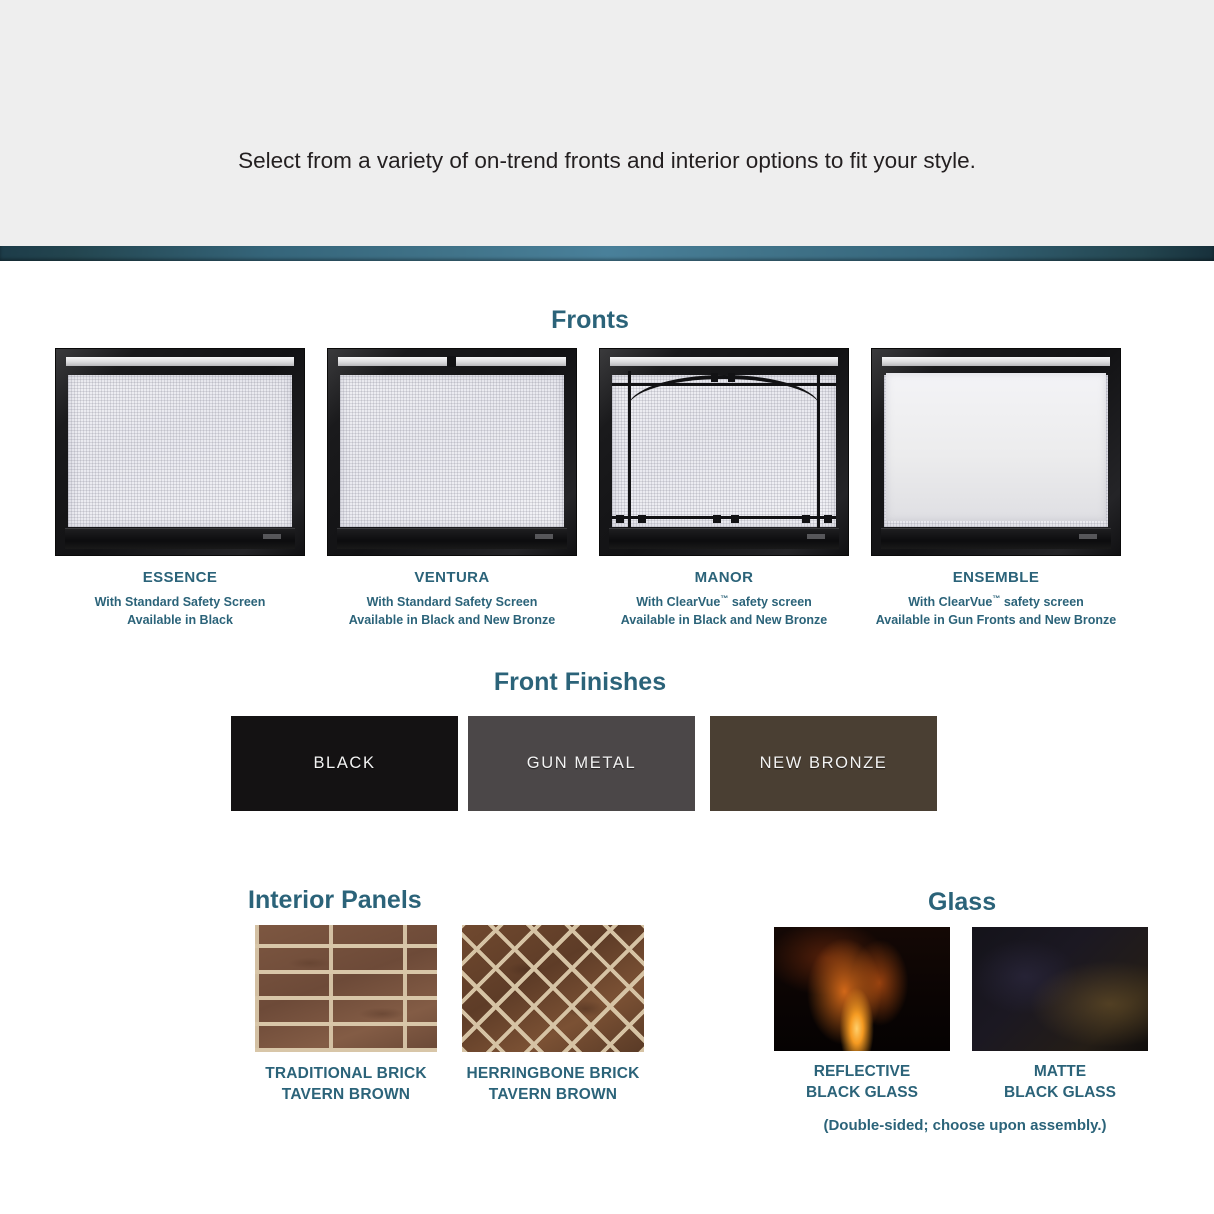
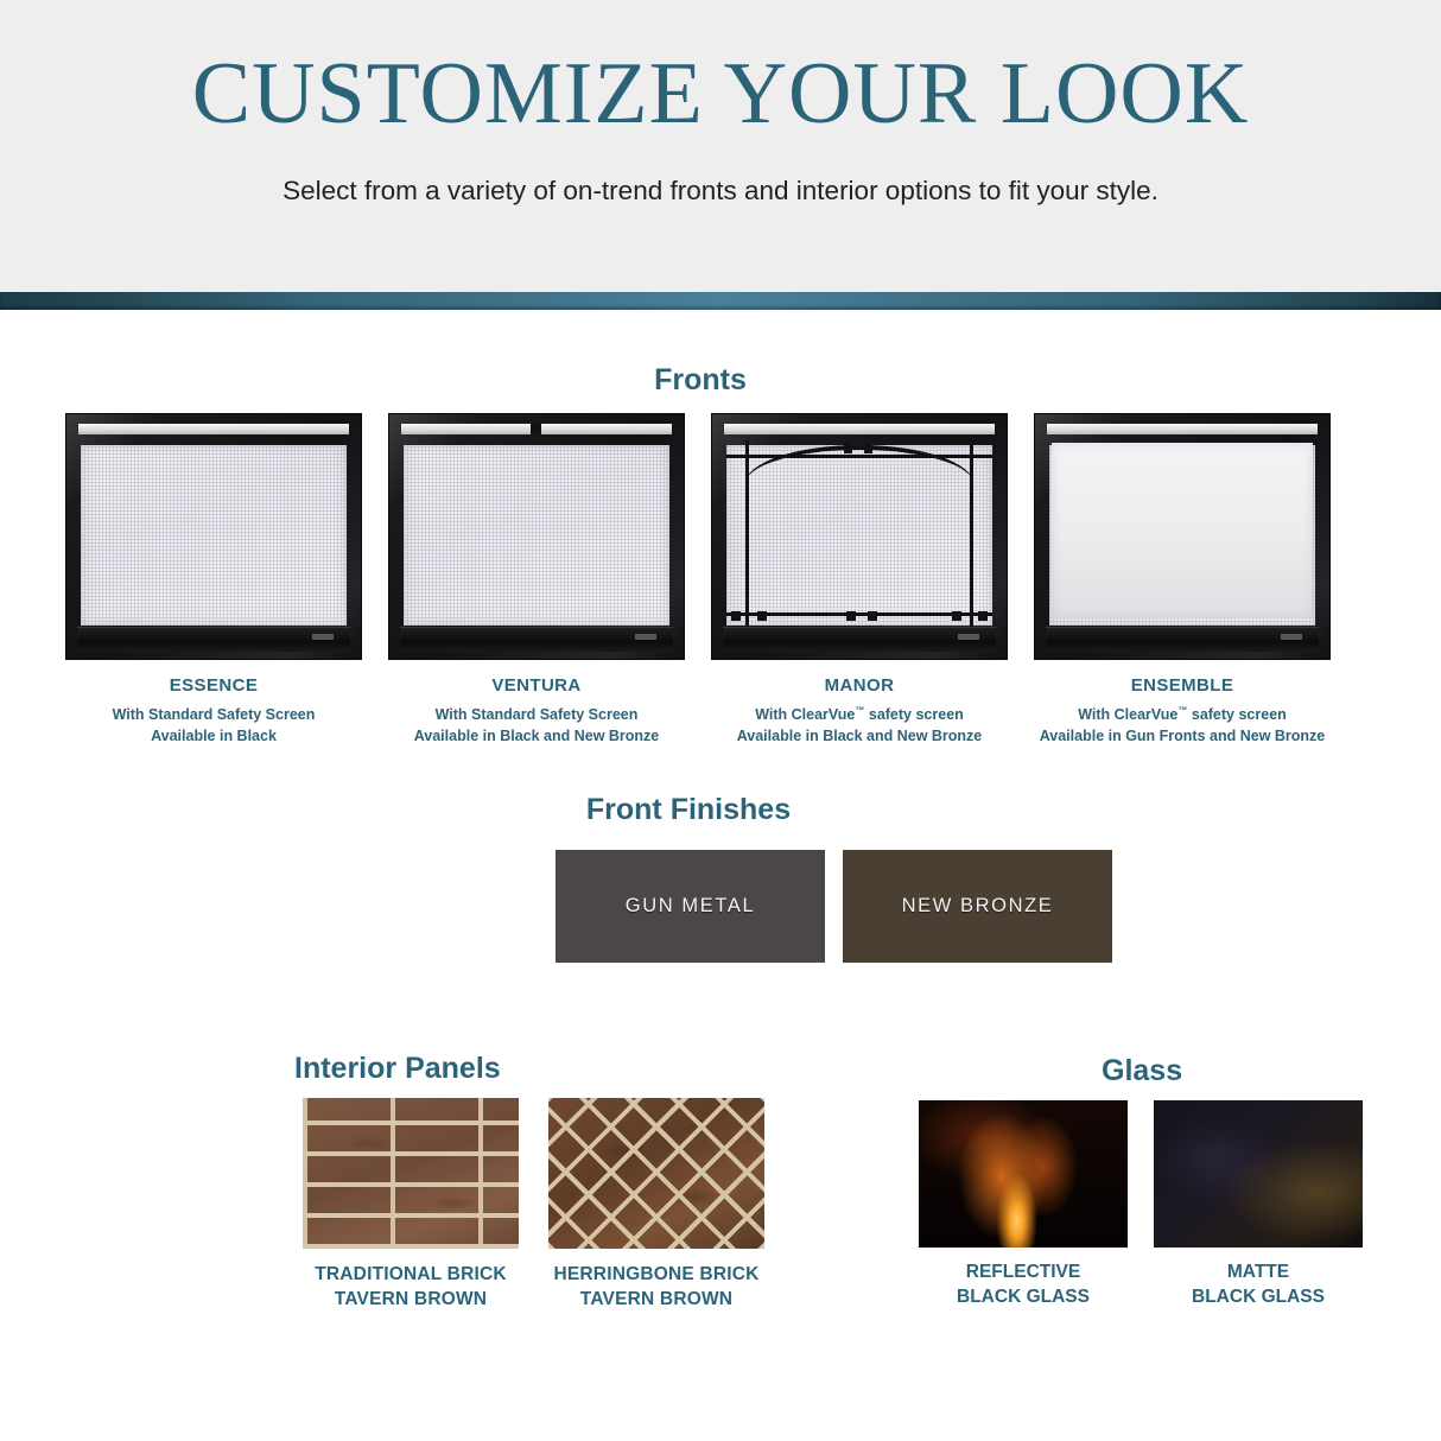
+ CUSTOMIZE YOUR LOOK
  Select from a variety of on-trend fronts and interior options to fit your style.
  Fronts
  ESSENCE
  With Standard Safety Screen
  Available in Black
  VENTURA
  With Standard Safety Screen
  Available in Black and New Bronze
  MANOR
  With ClearVue™ safety screen
  Available in Black and New Bronze
  ENSEMBLE
  With ClearVue™ safety screen
  Available in Gun Fronts and New Bronze
  Front Finishes
- BLACK
  GUN METAL
  NEW BRONZE
  Interior Panels
  TRADITIONAL BRICK
  TAVERN BROWN
  HERRINGBONE BRICK
  TAVERN BROWN
  Glass
  REFLECTIVE
  BLACK GLASS
  MATTE
  BLACK GLASS
- (Double-sided; choose upon assembly.)
